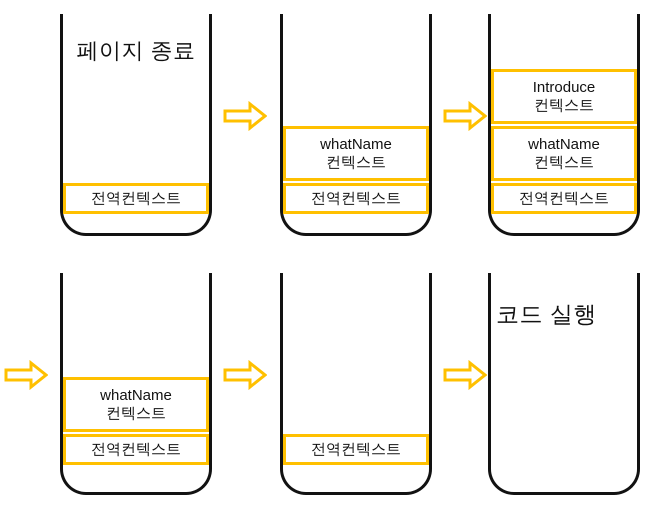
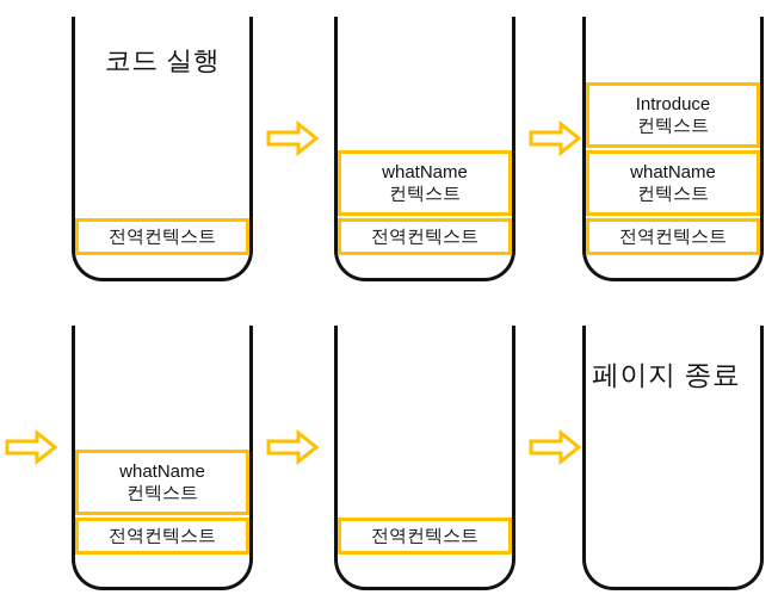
- 페이지 종료
+ 코드 실행
  전역컨텍스트
  whatName
  컨텍스트
  전역컨텍스트
  Introduce
  컨텍스트
  whatName
  컨텍스트
  전역컨텍스트
  whatName
  컨텍스트
  전역컨텍스트
  전역컨텍스트
- 코드 실행
+ 페이지 종료
